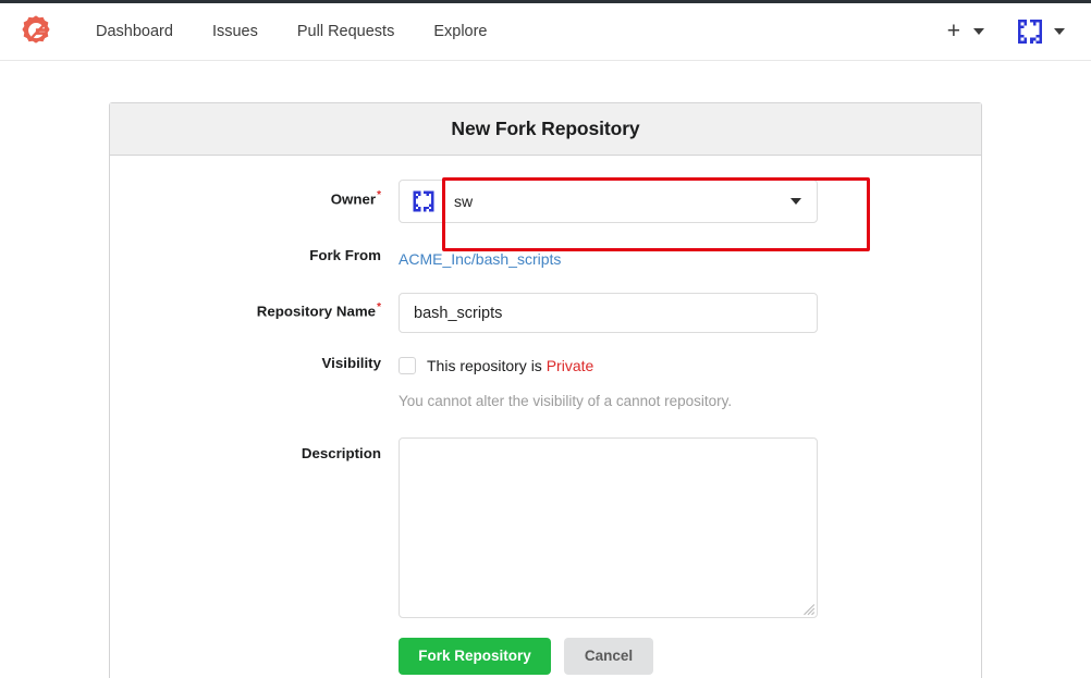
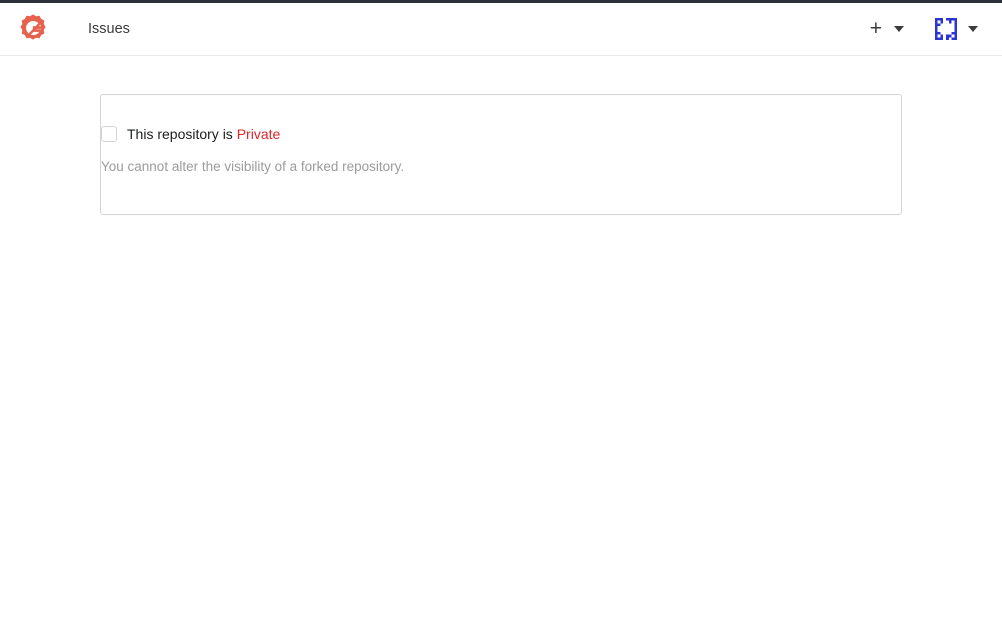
- Dashboard
  Issues
- Pull Requests
- Explore
  +
- New Fork Repository
- Owner*
- sw
- Fork From
- ACME_Inc/bash_scripts
- Repository Name*
- bash_scripts
- Visibility
  This repository is Private
- You cannot alter the visibility of a cannot repository.
+ You cannot alter the visibility of a forked repository.
- Description
- Fork Repository
- Cancel
